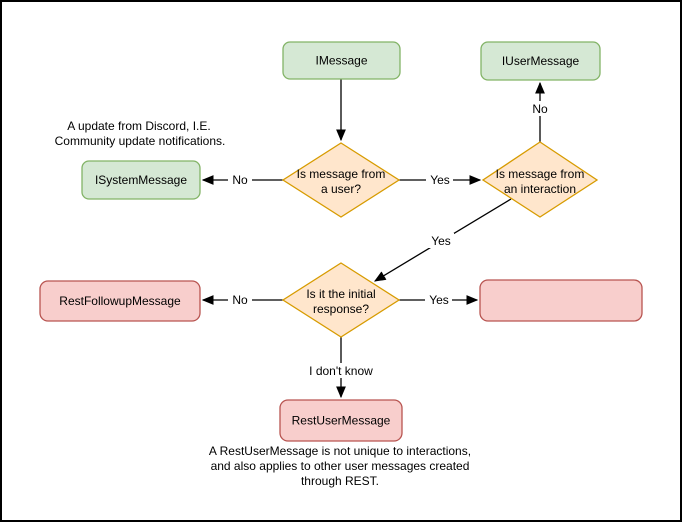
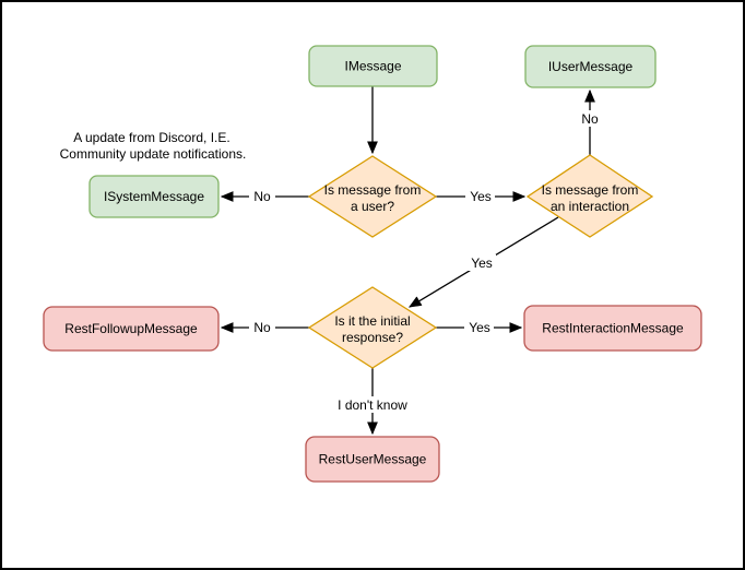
  IMessage
  IUserMessage
  ISystemMessage
  Is message from
  a user?
  Is message from
  an interaction
  Is it the initial
  response?
  RestFollowupMessage
+ RestInteractionMessage
  RestUserMessage
  No
  Yes
  No
  Yes
  No
  Yes
  I don't know
  A update from Discord, I.E.
  Community update notifications.
- A RestUserMessage is not unique to interactions,
- and also applies to other user messages created
- through REST.
